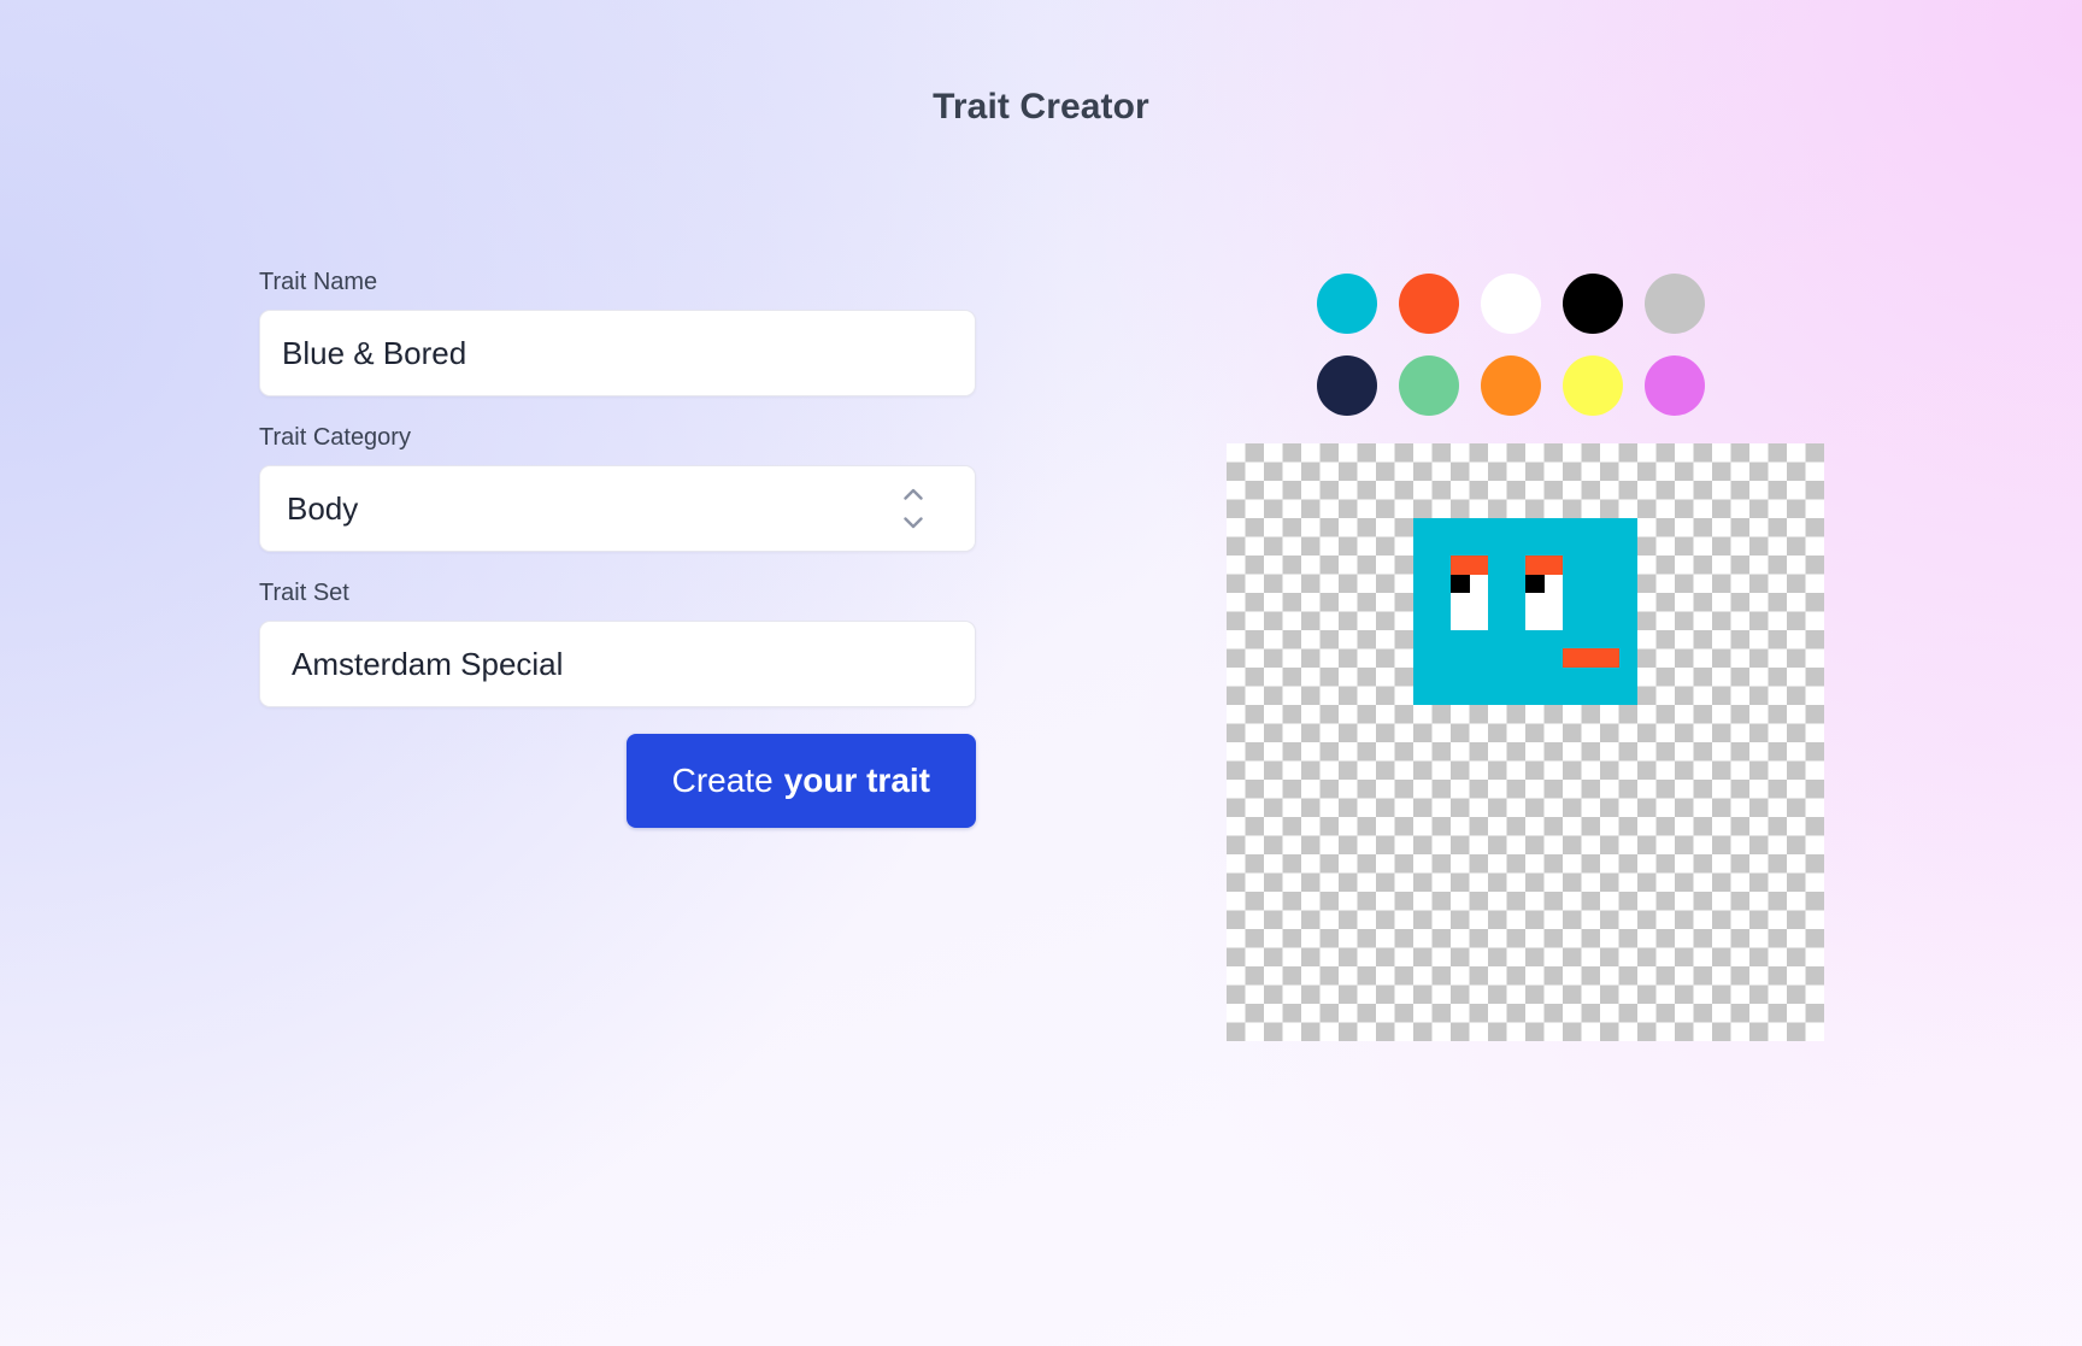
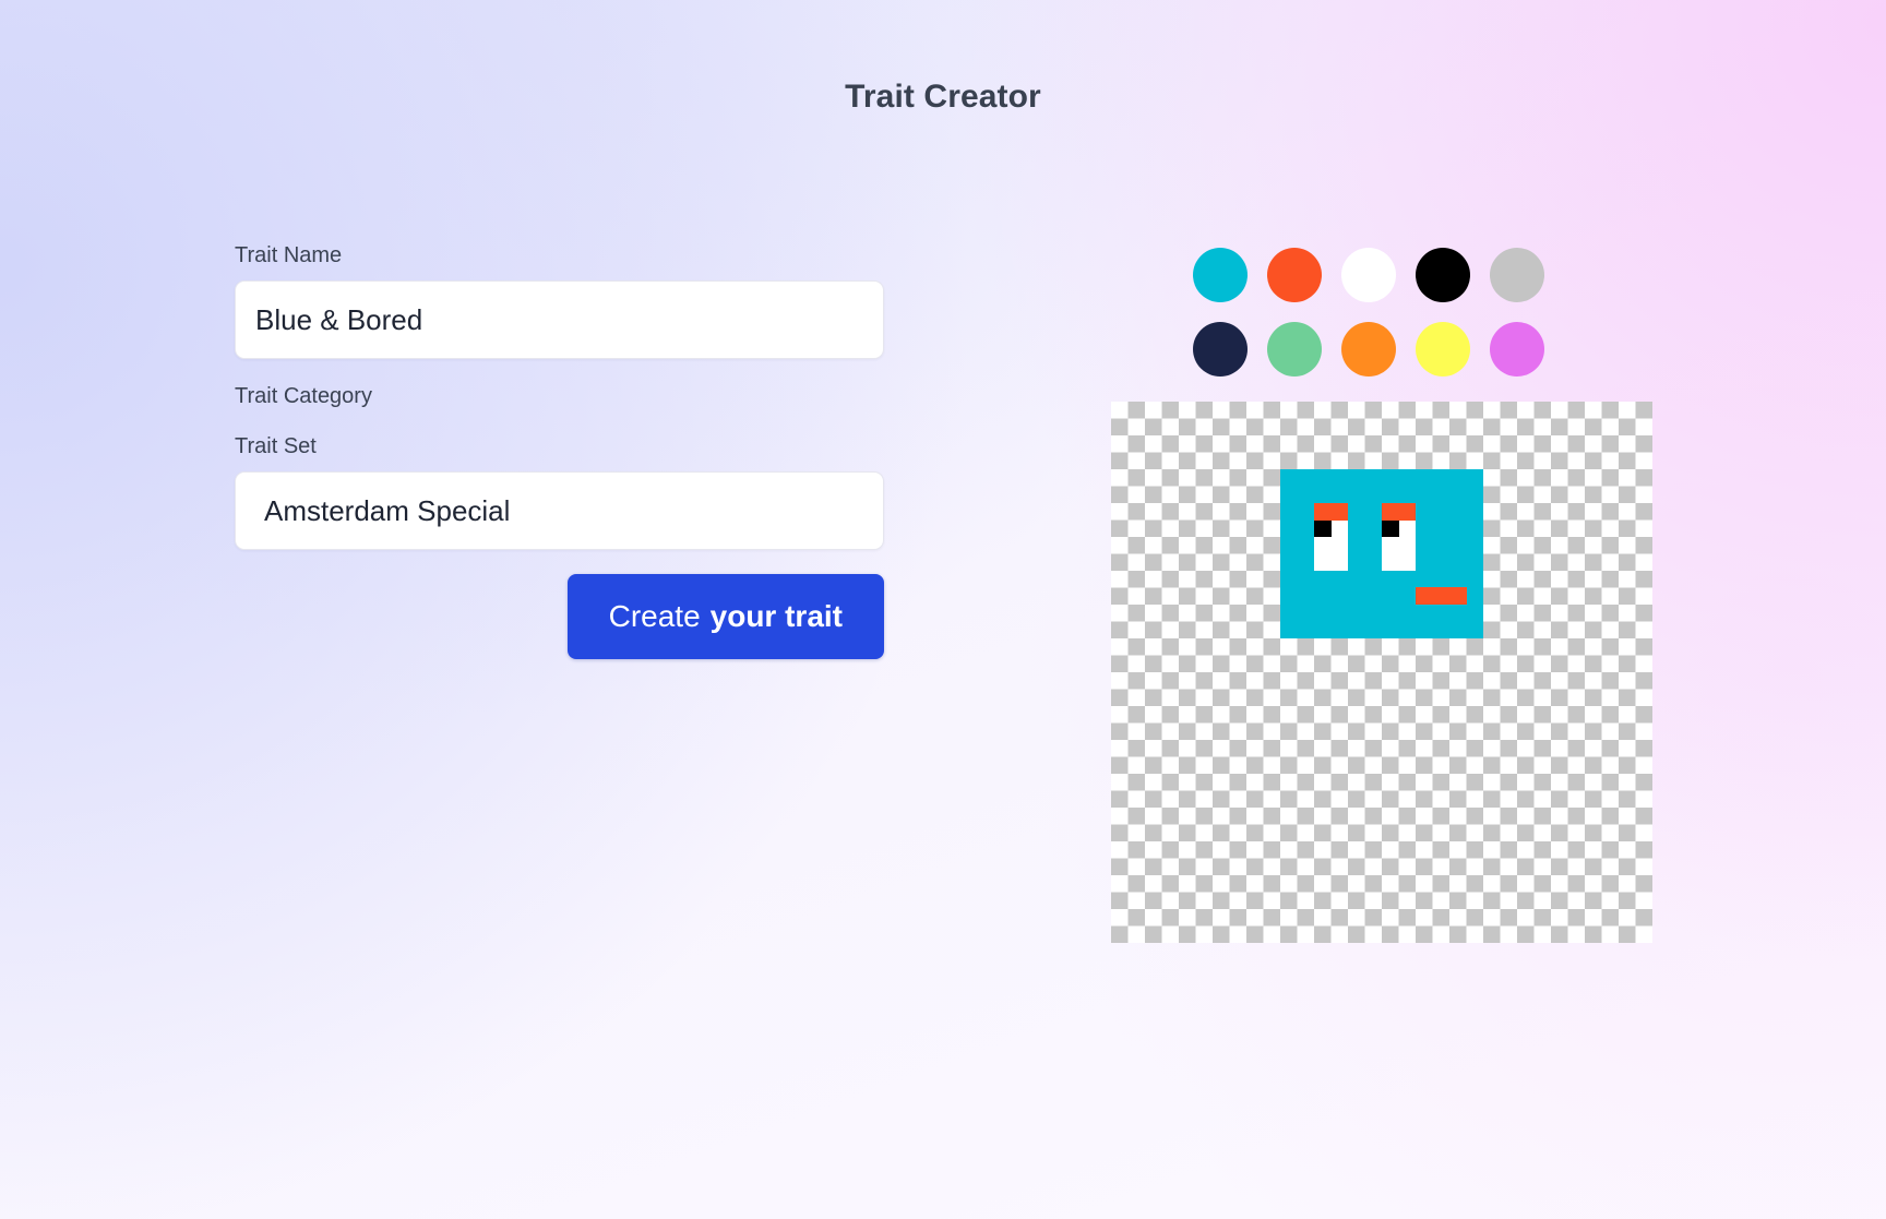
  Trait Creator
  Trait Name
  Blue & Bored
  Trait Category
- Body
  Trait Set
  Amsterdam Special
  Create
  your trait
